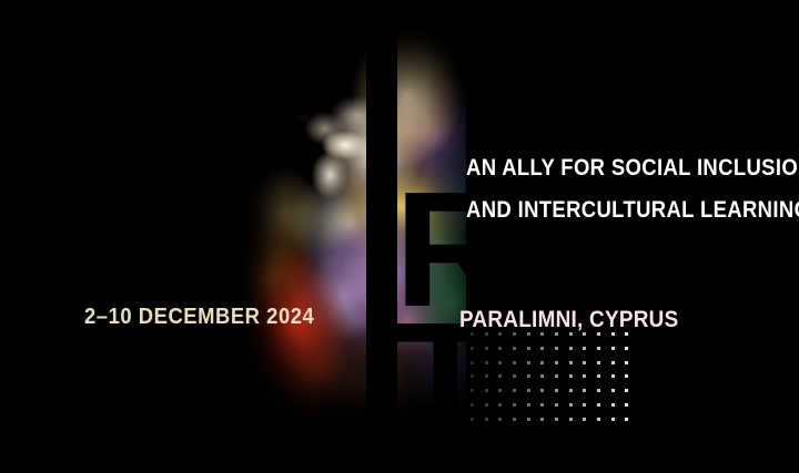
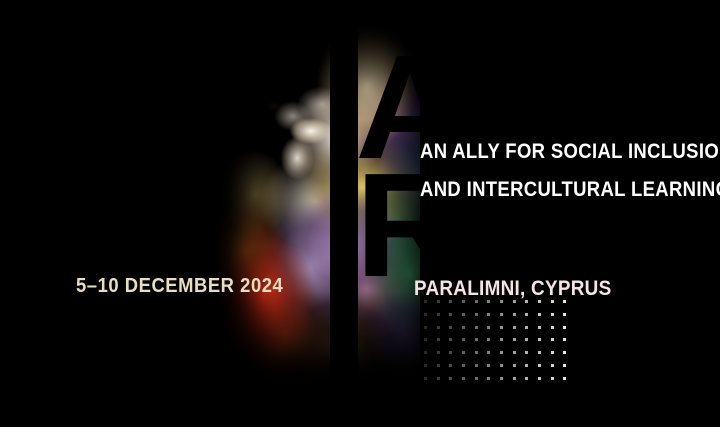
+ A
  R
- T
  AN ALLY FOR SOCIAL INCLUSIO
  AND INTERCULTURAL LEARNIN
- 2–10 DECEMBER 2024
+ 5–10 DECEMBER 2024
  PARALIMNI, CYPRUS
